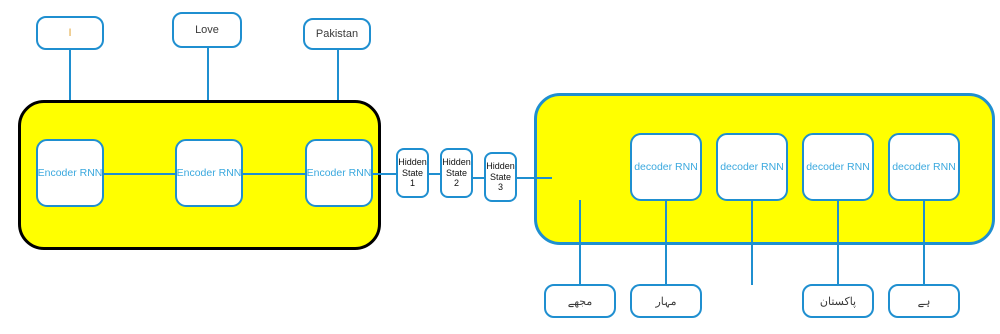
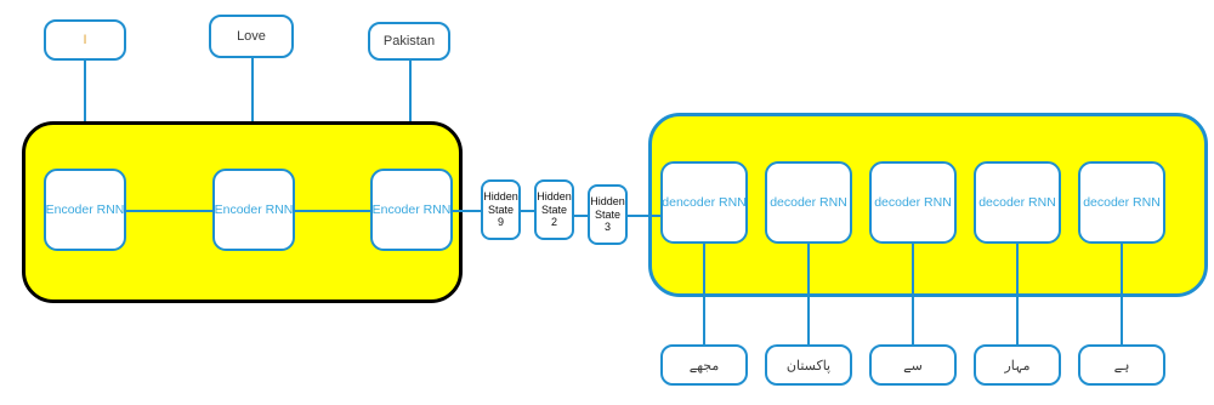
  Encoder RNN
  Encoder RNN
  Encoder RNN
  I
  Love
  Pakistan
  Hidden
  State
- 1
+ 9
  Hidden
  State
  2
  Hidden
  State
  3
+ dencoder RNN
  decoder RNN
  decoder RNN
  decoder RNN
  decoder RNN
  مجھے
- مہار
+ پاکستان
+ سے
- پاکستان
+ مہار
  ہے
